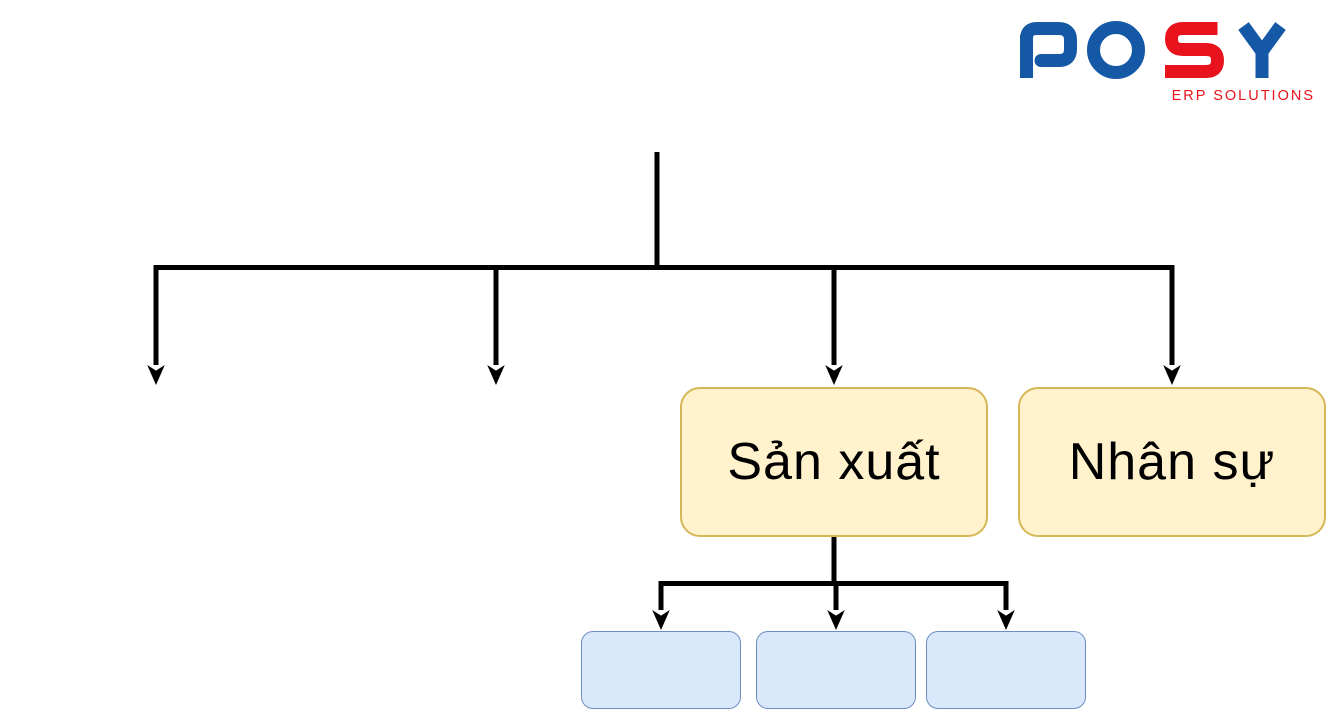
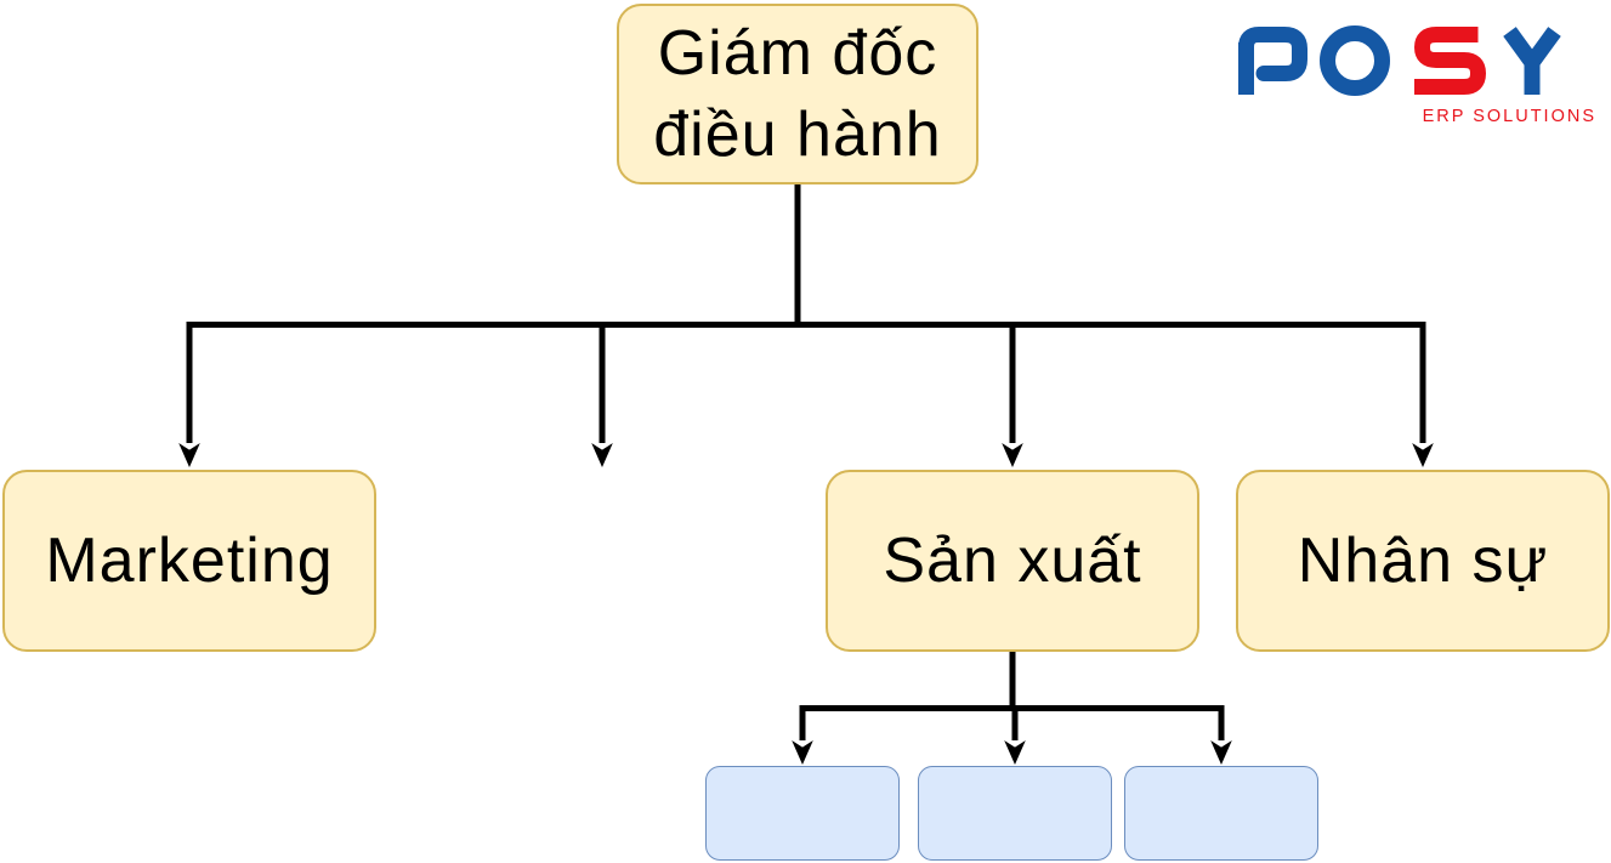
+ Giám đốc điều hành
+ Marketing
  Sản xuất
  Nhân sự
  ERP SOLUTIONS
